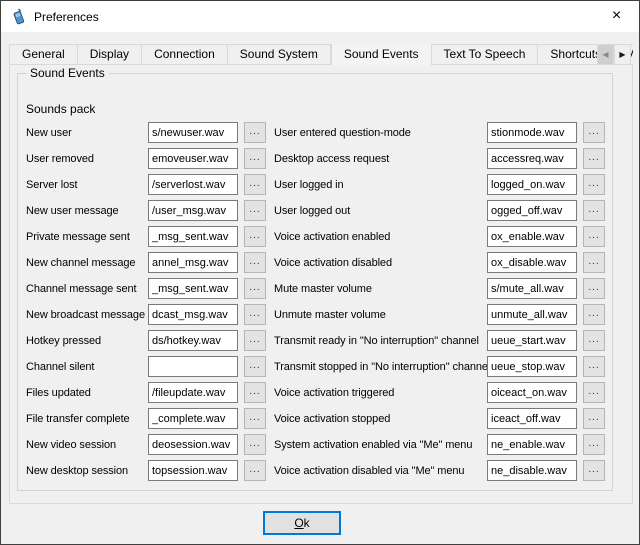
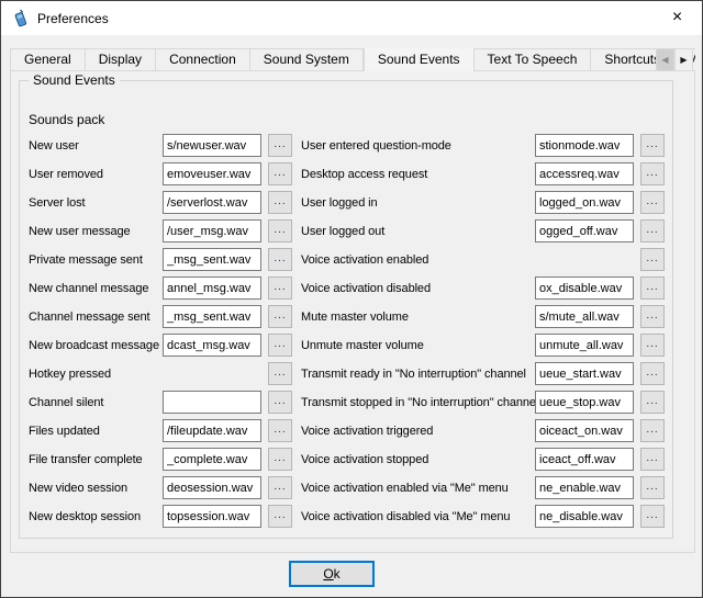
  Preferences
  ×
  General
  Display
  Connection
  Sound System
  Sound Events
  Text To Speech
  Shortcut
  ◀
  ▶
  Sound Events
  Sounds pack
  New user
  s/newuser.wav
  ...
  User entered question-mode
  stionmode.wav
  ...
  User removed
  emoveuser.wav
  ...
  Desktop access request
  accessreq.wav
  ...
  Server lost
  /serverlost.wav
  ...
  User logged in
  logged_on.wav
  ...
  New user message
  /user_msg.wav
  ...
  User logged out
  ogged_off.wav
  ...
  Private message sent
  _msg_sent.wav
  ...
  Voice activation enabled
- ox_enable.wav
  ...
  New channel message
  annel_msg.wav
  ...
  Voice activation disabled
  ox_disable.wav
  ...
  Channel message sent
  _msg_sent.wav
  ...
  Mute master volume
  s/mute_all.wav
  ...
  New broadcast message
  dcast_msg.wav
  ...
  Unmute master volume
  unmute_all.wav
  ...
  Hotkey pressed
- ds/hotkey.wav
  ...
  Transmit ready in "No interruption" channel
  ueue_start.wav
  ...
  Channel silent
  ...
  Transmit stopped in "No interruption" channe
  ueue_stop.wav
  ...
  Files updated
  /fileupdate.wav
  ...
  Voice activation triggered
  oiceact_on.wav
  ...
  File transfer complete
  _complete.wav
  ...
  Voice activation stopped
  iceact_off.wav
  ...
  New video session
  deosession.wav
  ...
- System activation enabled via "Me" menu
+ Voice activation enabled via "Me" menu
  ne_enable.wav
  ...
  New desktop session
  topsession.wav
  ...
  Voice activation disabled via "Me" menu
  ne_disable.wav
  ...
  Ok
